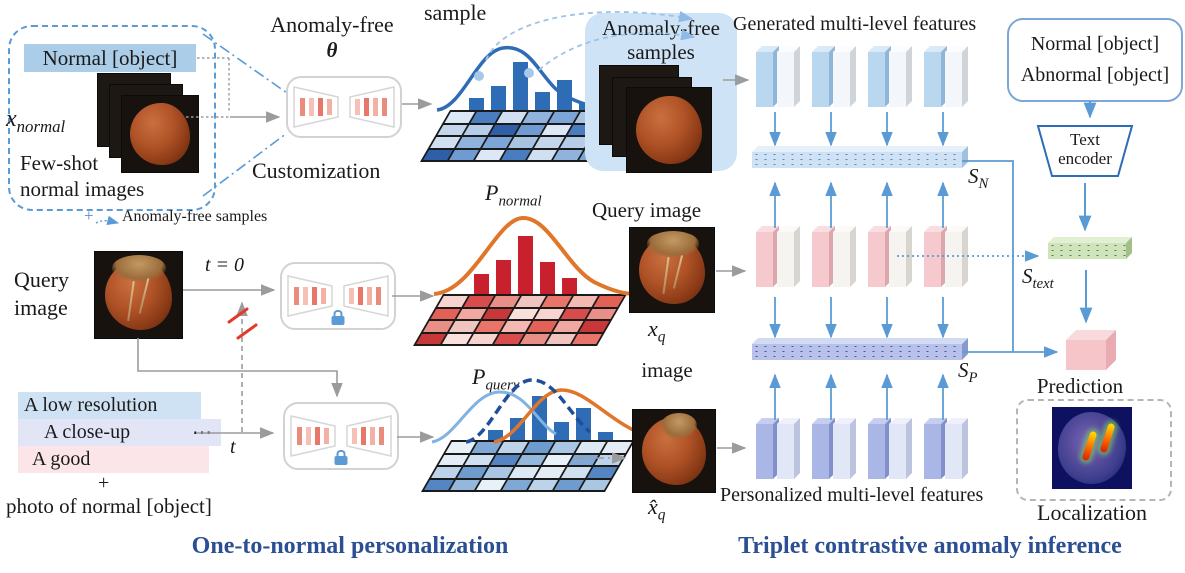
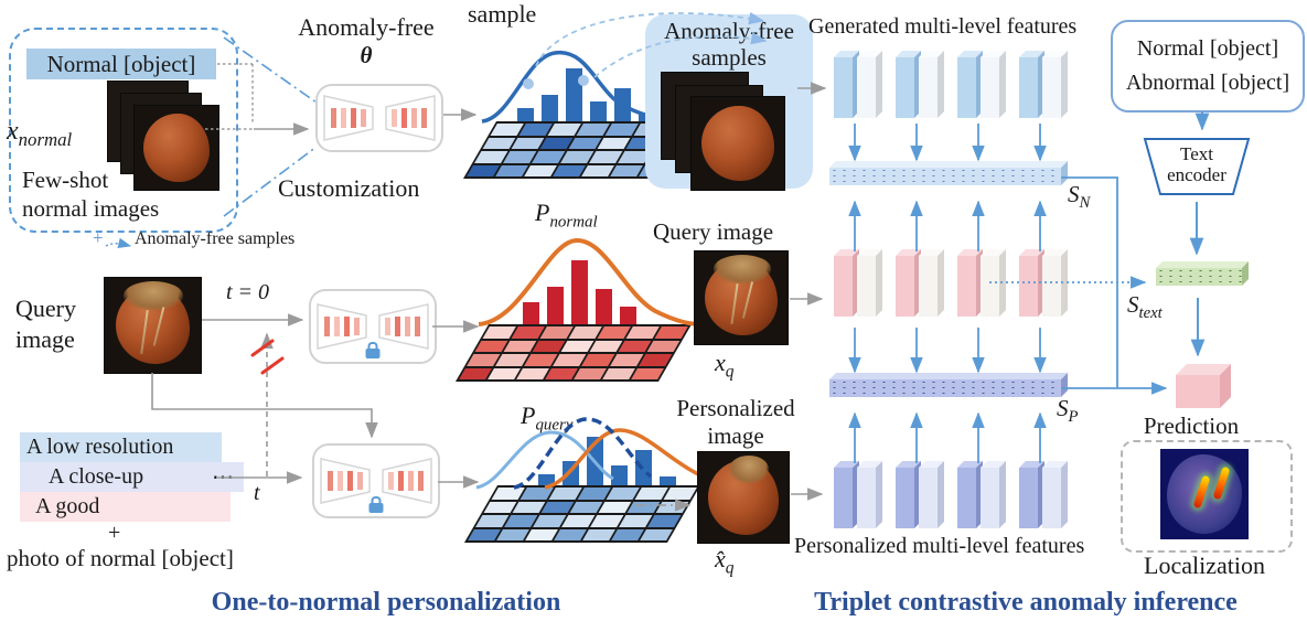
  Normal [object]
  xnormal
  Few-shot
  normal images
  +
  Anomaly-free samples
  Anomaly-free
  θ
  Customization
  sample
  Pnormal
  Anomaly-free
  samples
  Query
  image
  t = 0
  Pquer
  A low resolution
  A close-up
  A good
  +
  photo of normal [object]
  t
  Generated multi-level features
  SN
  Query image
  xq
  SP
+ Personalized
  image
  x̂q
  Personalized multi-level features
  Normal [object]
  Abnormal [object]
  Text
  encoder
  Stext
  Prediction
  Localization
  One-to-normal personalization
  Triplet contrastive anomaly inference
